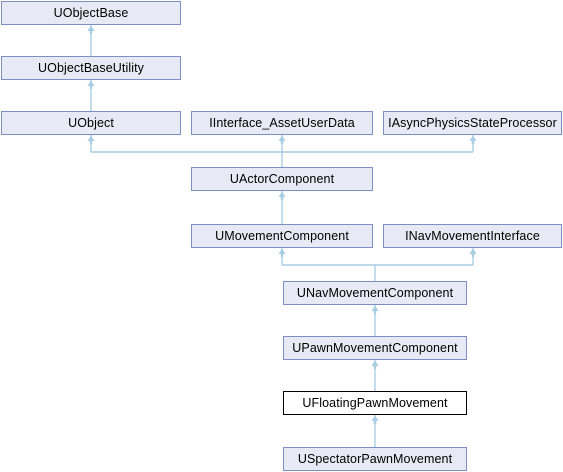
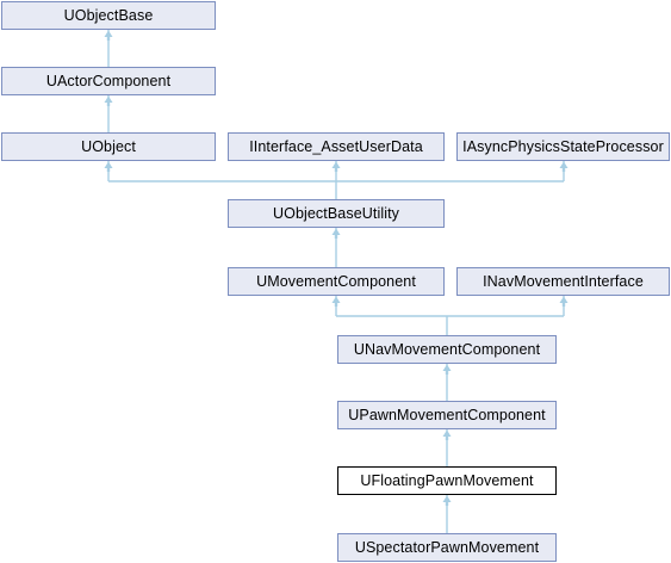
  UObjectBase
- UObjectBaseUtility
+ UActorComponent
  UObject
  IInterface_AssetUserData
  IAsyncPhysicsStateProcessor
- UActorComponent
+ UObjectBaseUtility
  UMovementComponent
  INavMovementInterface
  UNavMovementComponent
  UPawnMovementComponent
  UFloatingPawnMovement
  USpectatorPawnMovement
